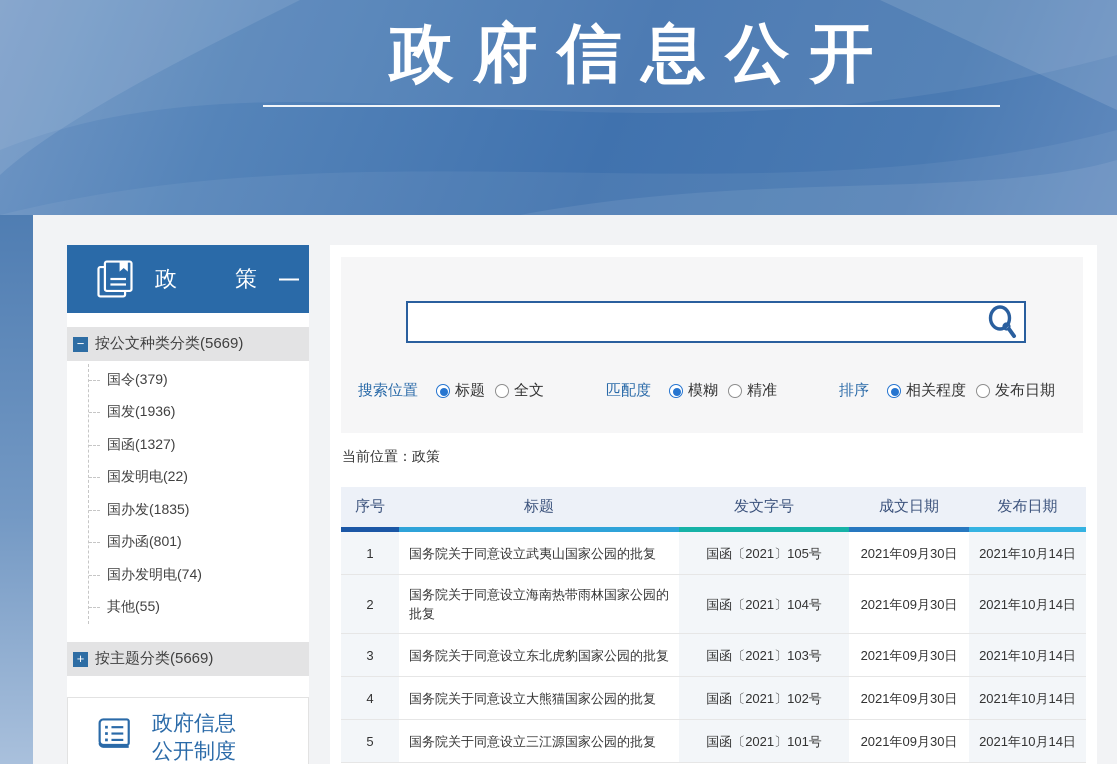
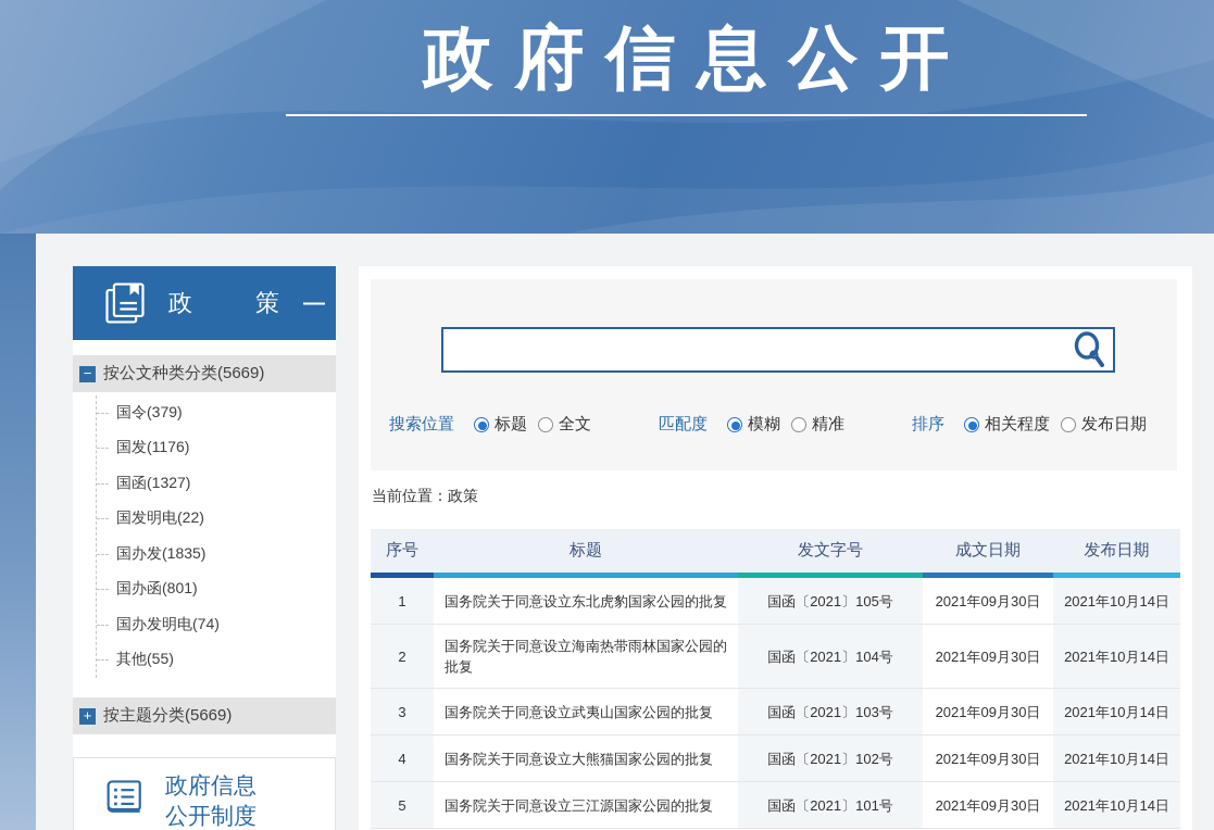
  政府信息公开
  政
  策
  —
  −
  按公文种类分类(5669)
  国令(379)
- 国发(1936)
+ 国发(1176)
  国函(1327)
  国发明电(22)
  国办发(1835)
  国办函(801)
  国办发明电(74)
  其他(55)
  +
  按主题分类(5669)
  政府信息
  公开制度
  搜索位置
  标题
  全文
  匹配度
  模糊
  精准
  排序
  相关程度
  发布日期
  当前位置：政策
  序号
  标题
  发文字号
  成文日期
  发布日期
  1
- 国务院关于同意设立武夷山国家公园的批复
+ 国务院关于同意设立东北虎豹国家公园的批复
  国函〔2021〕105号
  2021年09月30日
  2021年10月14日
  2
  国务院关于同意设立海南热带雨林国家公园的批复
  国函〔2021〕104号
  2021年09月30日
  2021年10月14日
  3
- 国务院关于同意设立东北虎豹国家公园的批复
+ 国务院关于同意设立武夷山国家公园的批复
  国函〔2021〕103号
  2021年09月30日
  2021年10月14日
  4
  国务院关于同意设立大熊猫国家公园的批复
  国函〔2021〕102号
  2021年09月30日
  2021年10月14日
  5
  国务院关于同意设立三江源国家公园的批复
  国函〔2021〕101号
  2021年09月30日
  2021年10月14日
